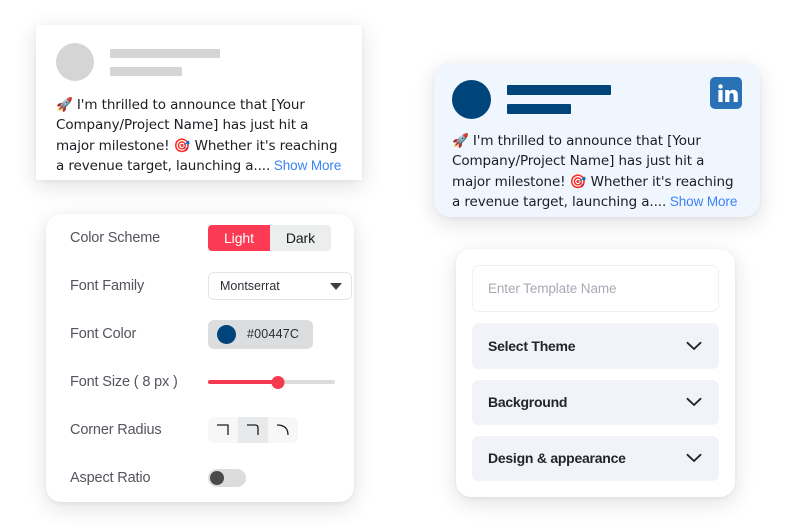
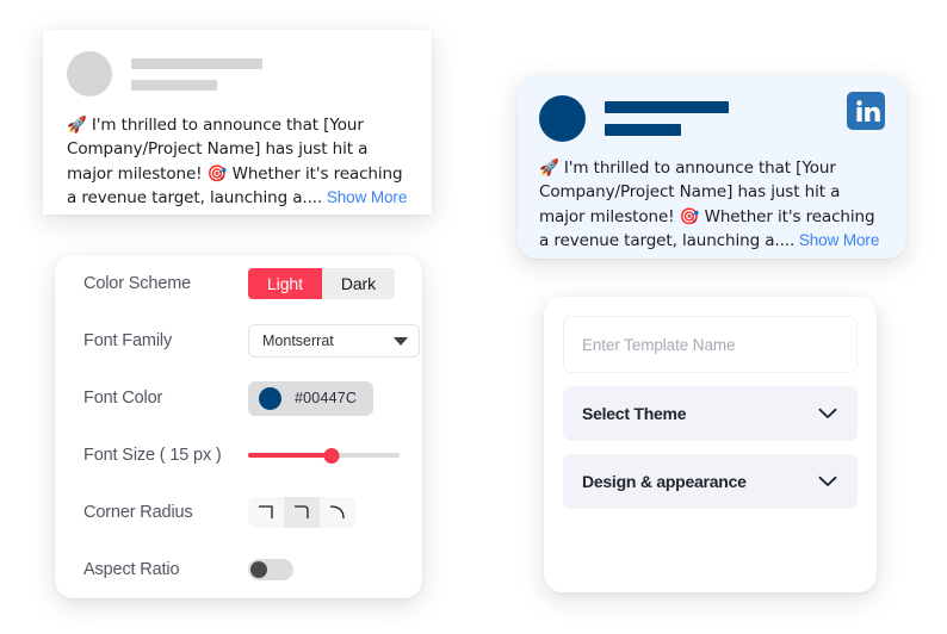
  🚀 I'm thrilled to announce that [Your Company/Project Name] has just hit a major milestone! 🎯 Whether it's reaching a revenue target, launching a.... Show More
  🚀 I'm thrilled to announce that [Your Company/Project Name] has just hit a major milestone! 🎯 Whether it's reaching a revenue target, launching a.... Show More
  Color Scheme
  Light
  Dark
  Font Family
  Montserrat
  Font Color
  #00447C
- Font Size ( 8 px )
+ Font Size ( 15 px )
  Corner Radius
  Aspect Ratio
  Enter Template Name
  Select Theme
- Background
  Design & appearance
